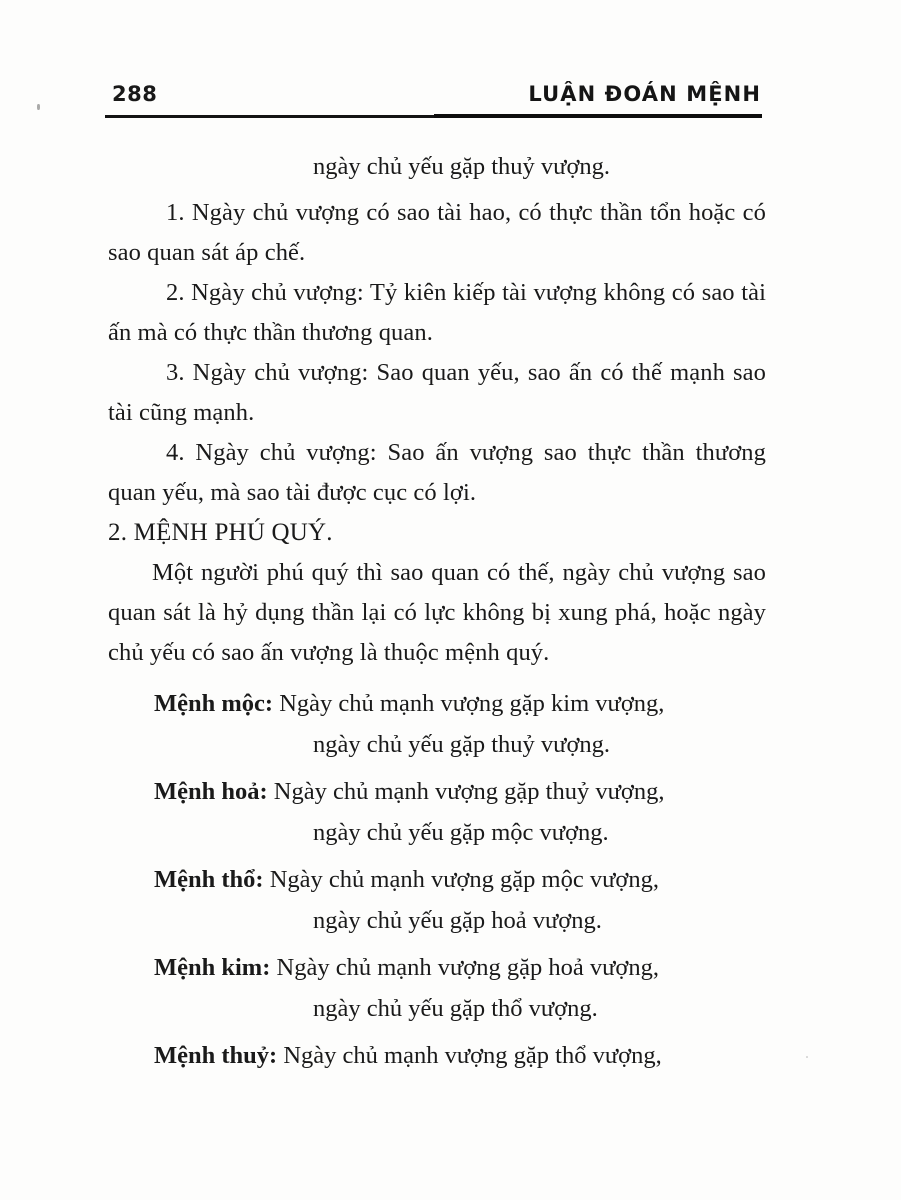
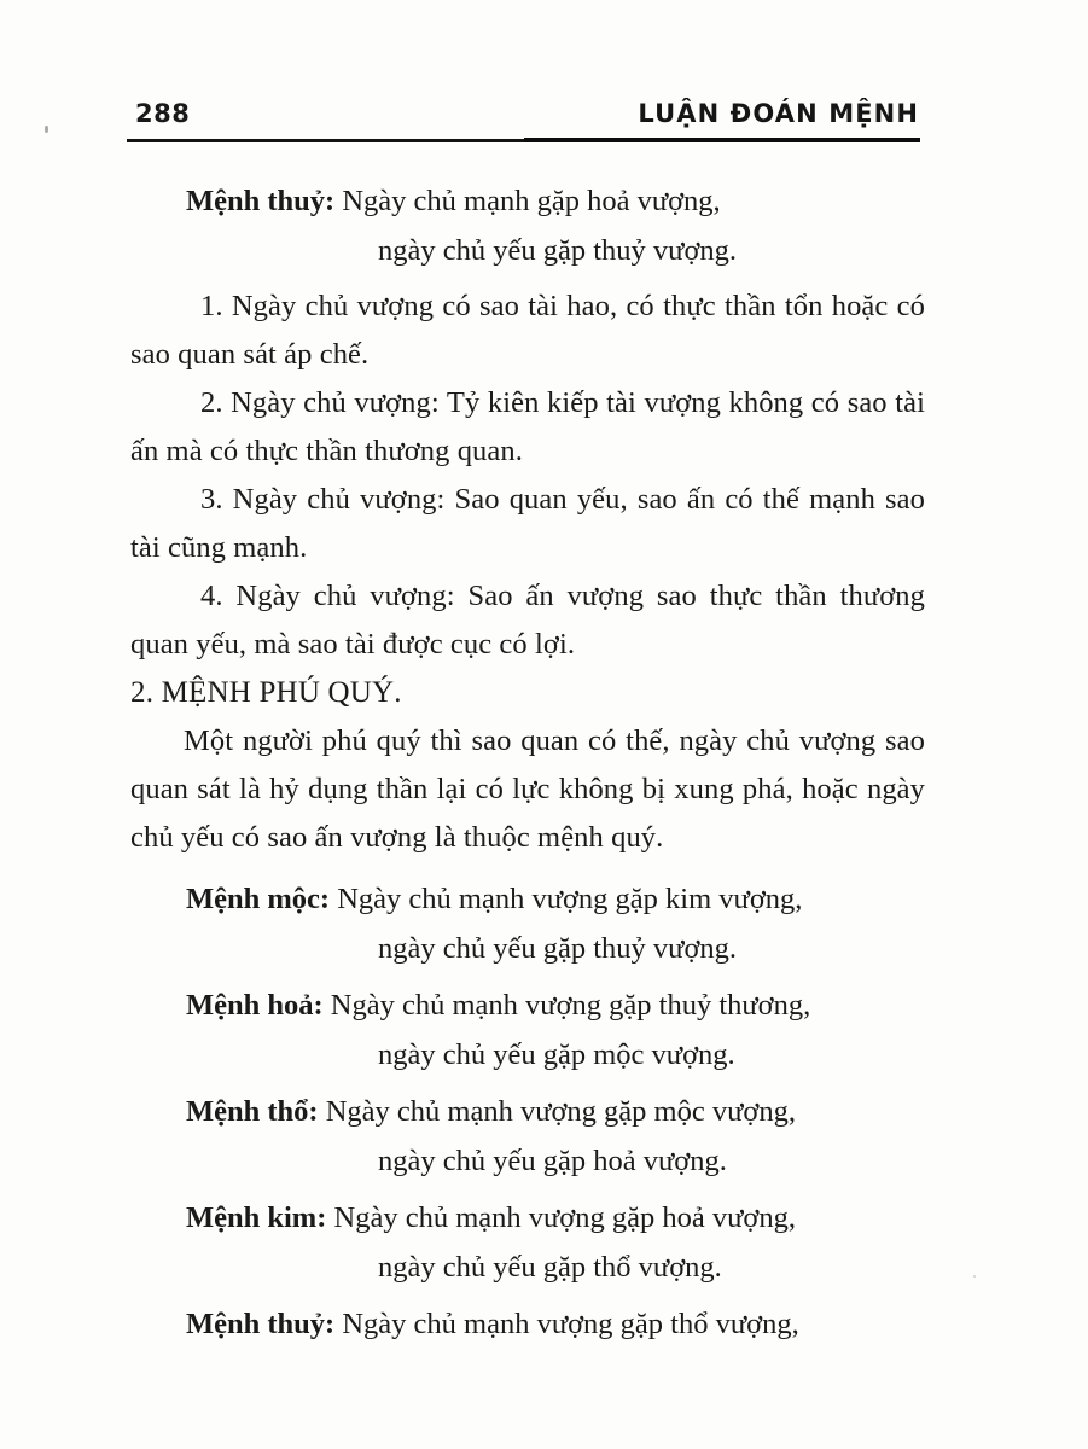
  288
  LUẬN ĐOÁN MỆNH
+ Mệnh thuỷ: Ngày chủ mạnh gặp hoả vượng,
  ngày chủ yếu gặp thuỷ vượng.
  1. Ngày chủ vượng có sao tài hao, có thực thần tổn hoặc có sao quan sát áp chế.
  2. Ngày chủ vượng: Tỷ kiên kiếp tài vượng không có sao tài ấn mà có thực thần thương quan.
  3. Ngày chủ vượng: Sao quan yếu, sao ấn có thế mạnh sao tài cũng mạnh.
  4. Ngày chủ vượng: Sao ấn vượng sao thực thần thương quan yếu, mà sao tài được cục có lợi.
  2. MỆNH PHÚ QUÝ.
  Một người phú quý thì sao quan có thế, ngày chủ vượng sao quan sát là hỷ dụng thần lại có lực không bị xung phá, hoặc ngày chủ yếu có sao ấn vượng là thuộc mệnh quý.
  Mệnh mộc: Ngày chủ mạnh vượng gặp kim vượng,
  ngày chủ yếu gặp thuỷ vượng.
- Mệnh hoả: Ngày chủ mạnh vượng gặp thuỷ vượng,
+ Mệnh hoả: Ngày chủ mạnh vượng gặp thuỷ thương,
  ngày chủ yếu gặp mộc vượng.
  Mệnh thổ: Ngày chủ mạnh vượng gặp mộc vượng,
  ngày chủ yếu gặp hoả vượng.
  Mệnh kim: Ngày chủ mạnh vượng gặp hoả vượng,
  ngày chủ yếu gặp thổ vượng.
  Mệnh thuỷ: Ngày chủ mạnh vượng gặp thổ vượng,
